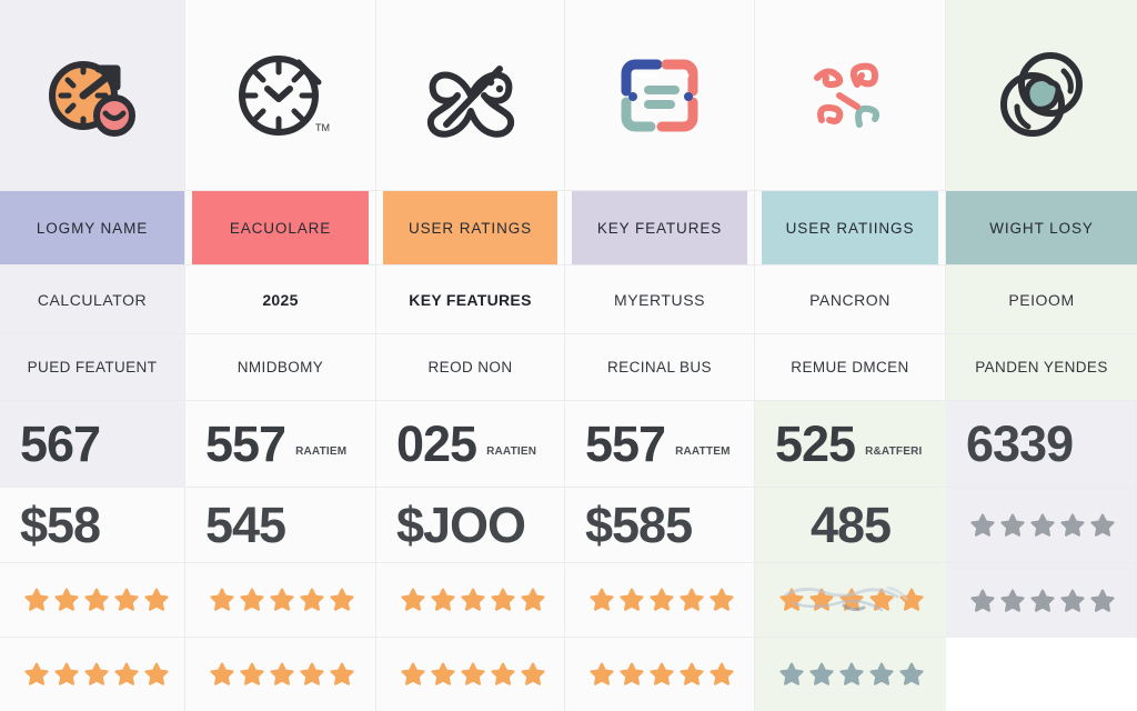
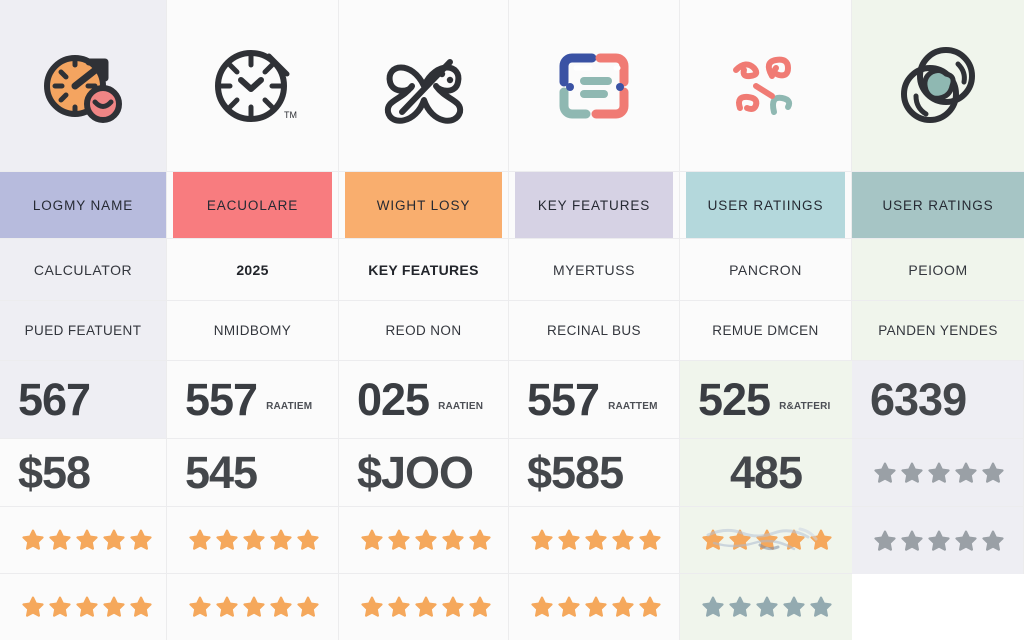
  TM
  LOGMY NAME
  EACUOLARE
- USER RATINGS
+ WIGHT LOSY
  KEY FEATURES
  USER RATIINGS
- WIGHT LOSY
+ USER RATINGS
  CALCULATOR
  2025
  KEY FEATURES
  MYERTUSS
  PANCRON
  PEIOOM
  PUED FEATUENT
  NMIDBOMY
  REOD NON
  RECINAL BUS
  REMUE DMCEN
  PANDEN YENDES
  567
  557
  RAATIEM
  025
  RAATIEN
  557
  RAATTEM
  525
  R&ATFERI
  6339
  $58
  545
  $JOO
  $585
  485
